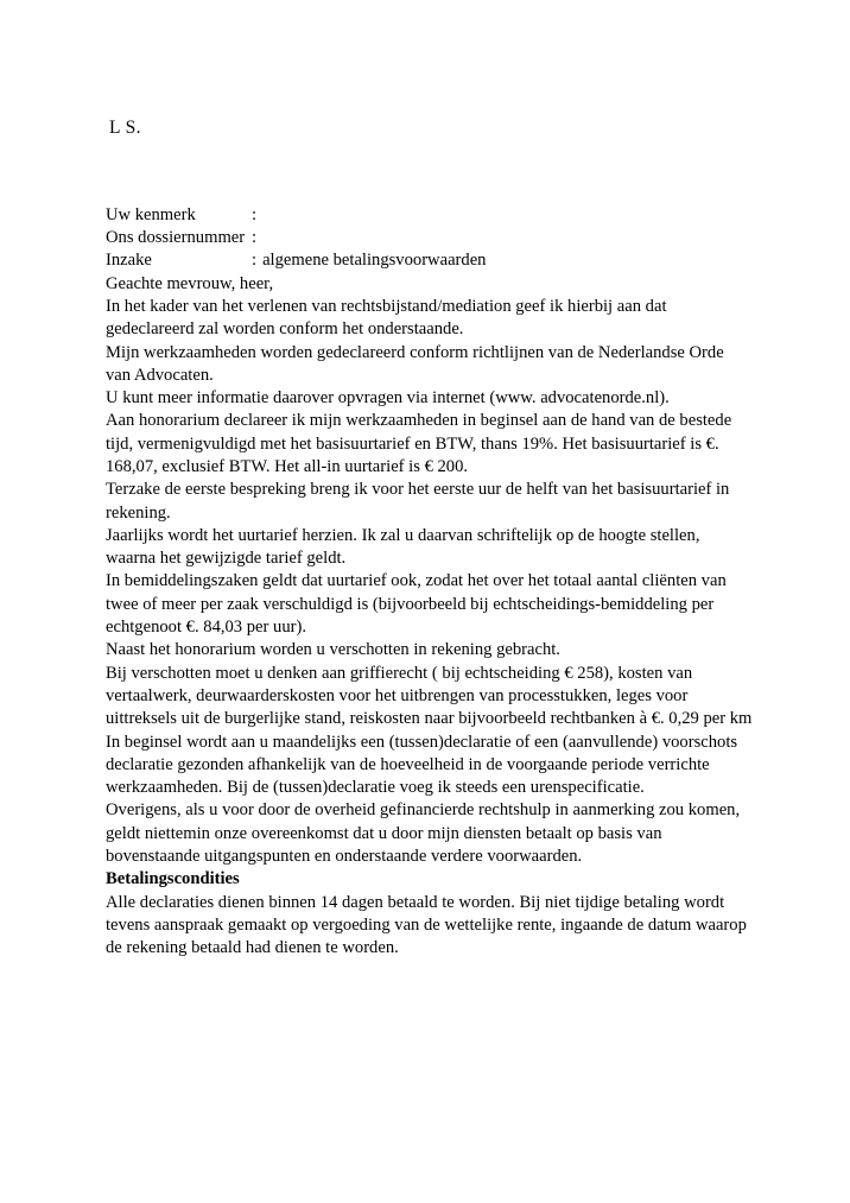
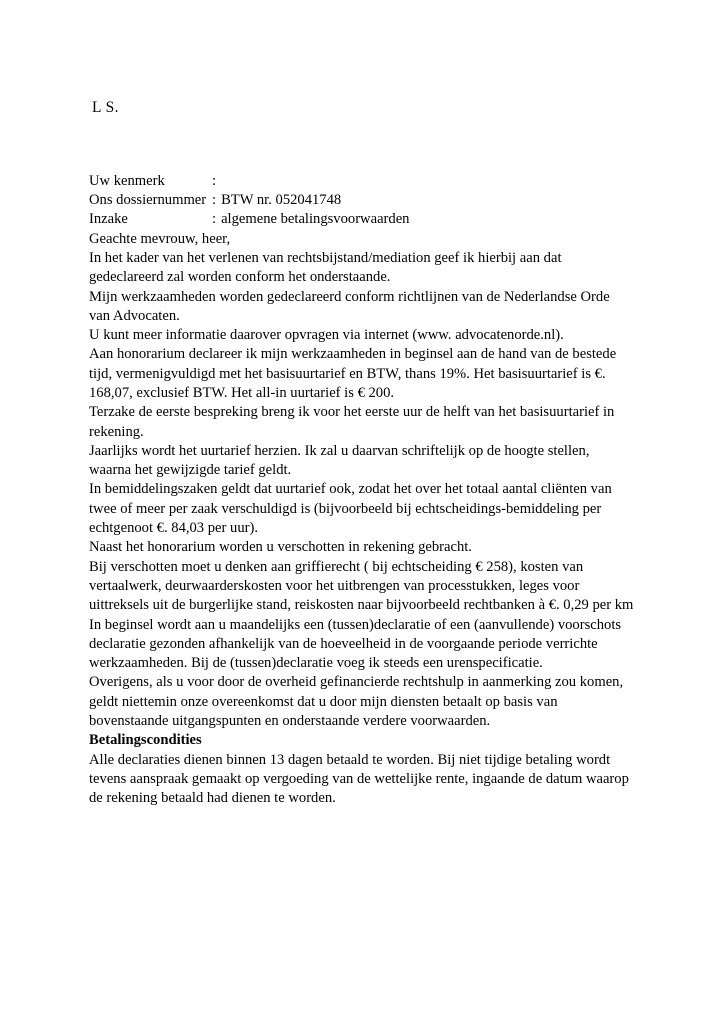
  L S.
  Uw kenmerk
  :
  Ons dossiernummer
  :
+ BTW nr. 052041748
  Inzake
  :
  algemene betalingsvoorwaarden
  Geachte mevrouw, heer,
  In het kader van het verlenen van rechtsbijstand/mediation geef ik hierbij aan dat gedeclareerd zal worden conform het onderstaande.
  Mijn werkzaamheden worden gedeclareerd conform richtlijnen van de Nederlandse Orde van Advocaten.
  U kunt meer informatie daarover opvragen via internet (www. advocatenorde.nl).
  Aan honorarium declareer ik mijn werkzaamheden in beginsel aan de hand van de bestede tijd, vermenigvuldigd met het basisuurtarief en BTW, thans 19%. Het basisuurtarief is €. 168,07, exclusief BTW. Het all-in uurtarief is € 200.
  Terzake de eerste bespreking breng ik voor het eerste uur de helft van het basisuurtarief in rekening.
  Jaarlijks wordt het uurtarief herzien. Ik zal u daarvan schriftelijk op de hoogte stellen, waarna het gewijzigde tarief geldt.
  In bemiddelingszaken geldt dat uurtarief ook, zodat het over het totaal aantal cliënten van twee of meer per zaak verschuldigd is (bijvoorbeeld bij echtscheidings-bemiddeling per echtgenoot €. 84,03 per uur).
  Naast het honorarium worden u verschotten in rekening gebracht.
  Bij verschotten moet u denken aan griffierecht ( bij echtscheiding € 258), kosten van vertaalwerk, deurwaarderskosten voor het uitbrengen van processtukken, leges voor uittreksels uit de burgerlijke stand, reiskosten naar bijvoorbeeld rechtbanken à €. 0,29 per km
  In beginsel wordt aan u maandelijks een (tussen)declaratie of een (aanvullende) voorschots declaratie gezonden afhankelijk van de hoeveelheid in de voorgaande periode verrichte werkzaamheden. Bij de (tussen)declaratie voeg ik steeds een urenspecificatie.
  Overigens, als u voor door de overheid gefinancierde rechtshulp in aanmerking zou komen, geldt niettemin onze overeenkomst dat u door mijn diensten betaalt op basis van bovenstaande uitgangspunten en onderstaande verdere voorwaarden.
  Betalingscondities
- Alle declaraties dienen binnen 14 dagen betaald te worden. Bij niet tijdige betaling wordt tevens aanspraak gemaakt op vergoeding van de wettelijke rente, ingaande de datum waarop de rekening betaald had dienen te worden.
+ Alle declaraties dienen binnen 13 dagen betaald te worden. Bij niet tijdige betaling wordt tevens aanspraak gemaakt op vergoeding van de wettelijke rente, ingaande de datum waarop de rekening betaald had dienen te worden.
